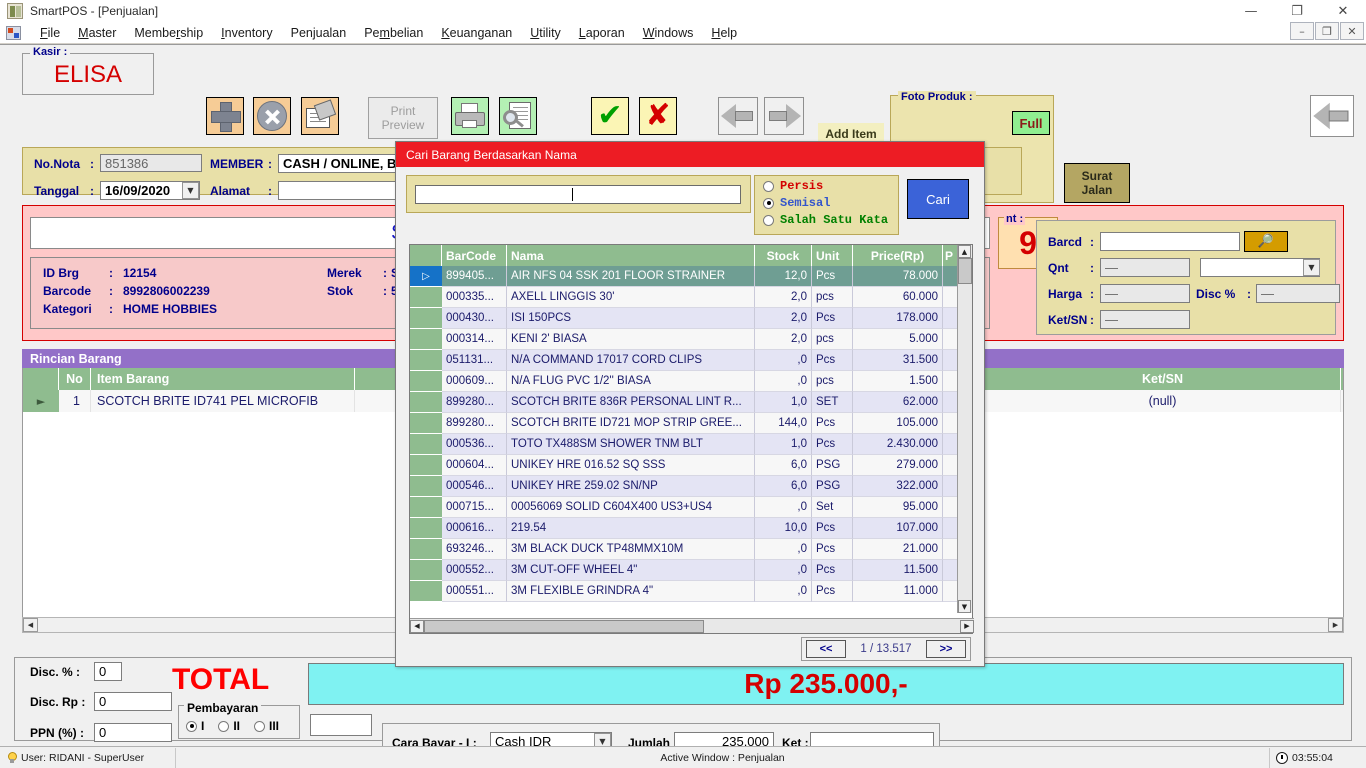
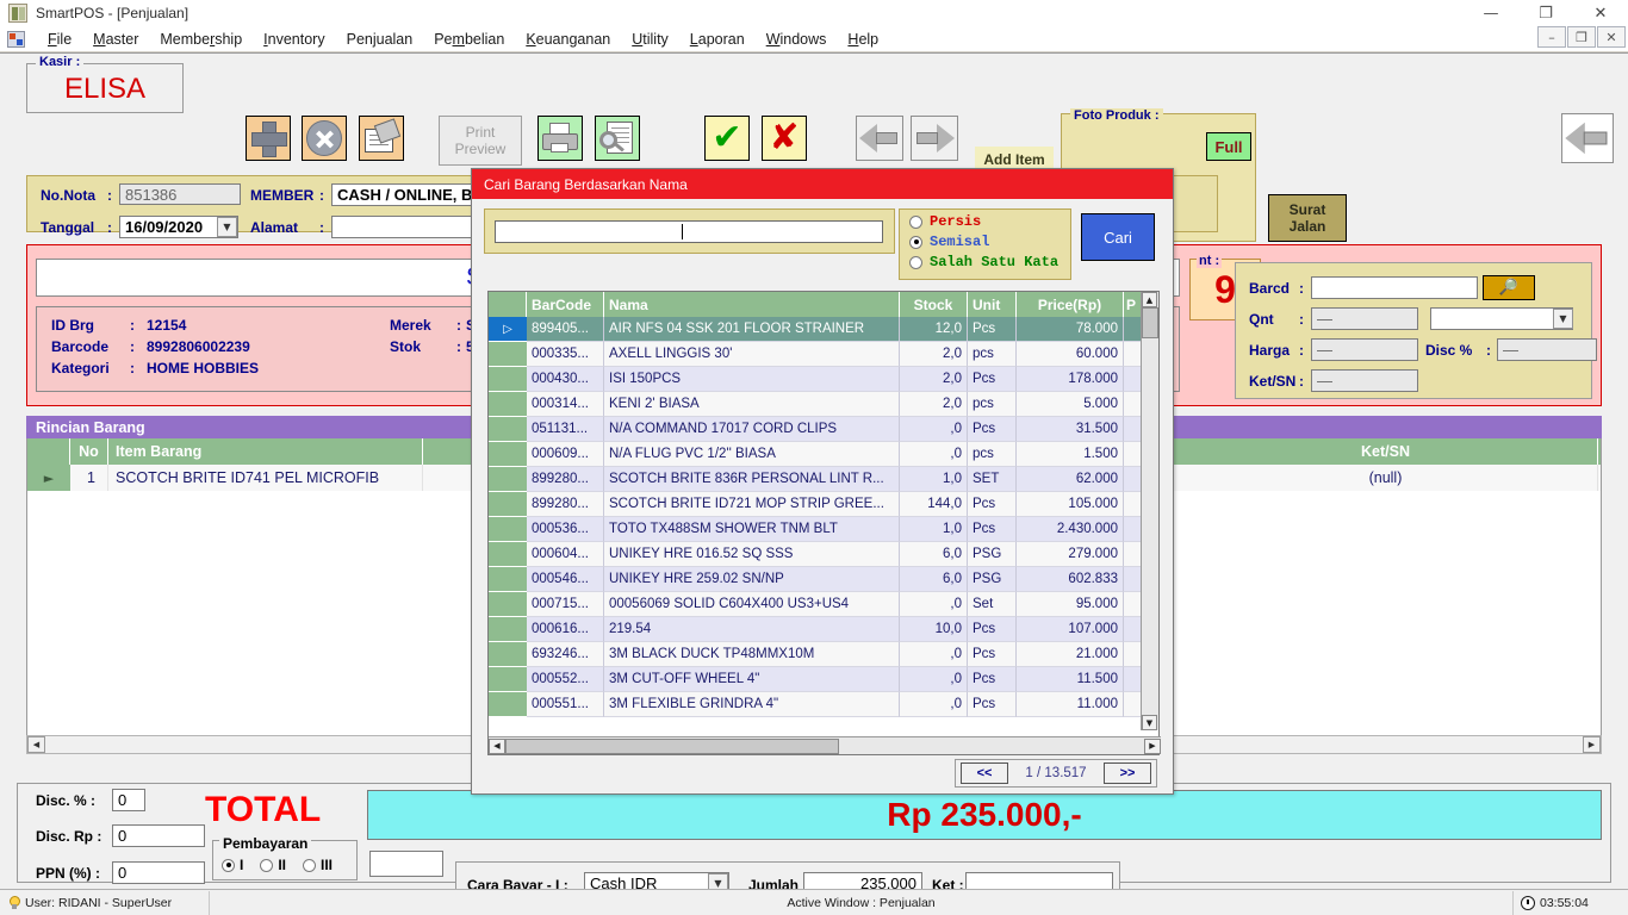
  SmartPOS - [Penjualan]
  —
  ❐
  ✕
  File
  Master
  Membership
  Inventory
  Penjualan
  Pembelian
  Keuanganan
  Utility
  Laporan
  Windows
  Help
  –
  ❐
  ✕
  Kasir :
  ELISA
  Print
  Preview
  ✔
  ✘
  Add Item
  Foto Produk :
  Full
  Surat
  Jalan
  No.Nota
  :
  851386
  Tanggal
  :
  16/09/2020
  ▼
  MEMBER
  :
  CASH / ONLINE, B
  Alamat
  :
  ID Brg
  :
  12154
  Barcode
  :
  8992806002239
  Kategori
  :
  HOME HOBBIES
  Merek
  :
  Stok
  :
  nt :
  9
  Barcd
  :
  🔎
  Qnt
  :
  —
  ▼
  Harga
  :
  —
  Disc %
  :
  —
  Ket/SN
  :
  —
  Rincian Barang
  No
  Item Barang
  Ket/SN
  ►
  1
  SCOTCH BRITE ID741 PEL MICROFIB
  (null)
  ◀
  ▶
  Disc. % :
  0
  Disc. Rp :
  0
  PPN (%) :
  0
  TOTAL
  Rp 235.000,-
  Pembayaran
  I
  II
  III
  Cara Bayar - I :
  Cash IDR
  ▼
  Jumlah
  235.000
  Ket :
  Cari Barang Berdasarkan Nama
  Persis
  Semisal
  Salah Satu Kata
  Cari
  BarCode
  Nama
  Stock
  Unit
  Price(Rp)
  P
  ▷
  899405...
  AIR NFS 04 SSK 201 FLOOR STRAINER
  12,0
  Pcs
  78.000
  000335...
  AXELL LINGGIS 30'
  2,0
  pcs
  60.000
  000430...
  ISI 150PCS
  2,0
  Pcs
  178.000
  000314...
  KENI 2' BIASA
  2,0
  pcs
  5.000
  051131...
  N/A COMMAND 17017 CORD CLIPS
  ,0
  Pcs
  31.500
  000609...
  N/A FLUG PVC 1/2'' BIASA
  ,0
  pcs
  1.500
  899280...
  SCOTCH BRITE 836R PERSONAL LINT R...
  1,0
  SET
  62.000
  899280...
  SCOTCH BRITE ID721 MOP STRIP GREE...
  144,0
  Pcs
  105.000
  000536...
  TOTO TX488SM SHOWER TNM BLT
  1,0
  Pcs
  2.430.000
  000604...
  UNIKEY HRE 016.52 SQ SSS
  6,0
  PSG
  279.000
  000546...
  UNIKEY HRE 259.02 SN/NP
  6,0
  PSG
- 322.000
+ 602.833
  000715...
  00056069 SOLID C604X400 US3+US4
  ,0
  Set
  95.000
  000616...
  219.54
  10,0
  Pcs
  107.000
  693246...
  3M BLACK DUCK TP48MMX10M
  ,0
  Pcs
  21.000
  000552...
  3M CUT-OFF WHEEL 4"
  ,0
  Pcs
  11.500
  000551...
  3M FLEXIBLE GRINDRA 4"
  ,0
  Pcs
  11.000
  ▲
  ▼
  ◀
  ▶
  <<
  1 / 13.517
  >>
  User: RIDANI - SuperUser
  Active Window : Penjualan
  03:55:04
